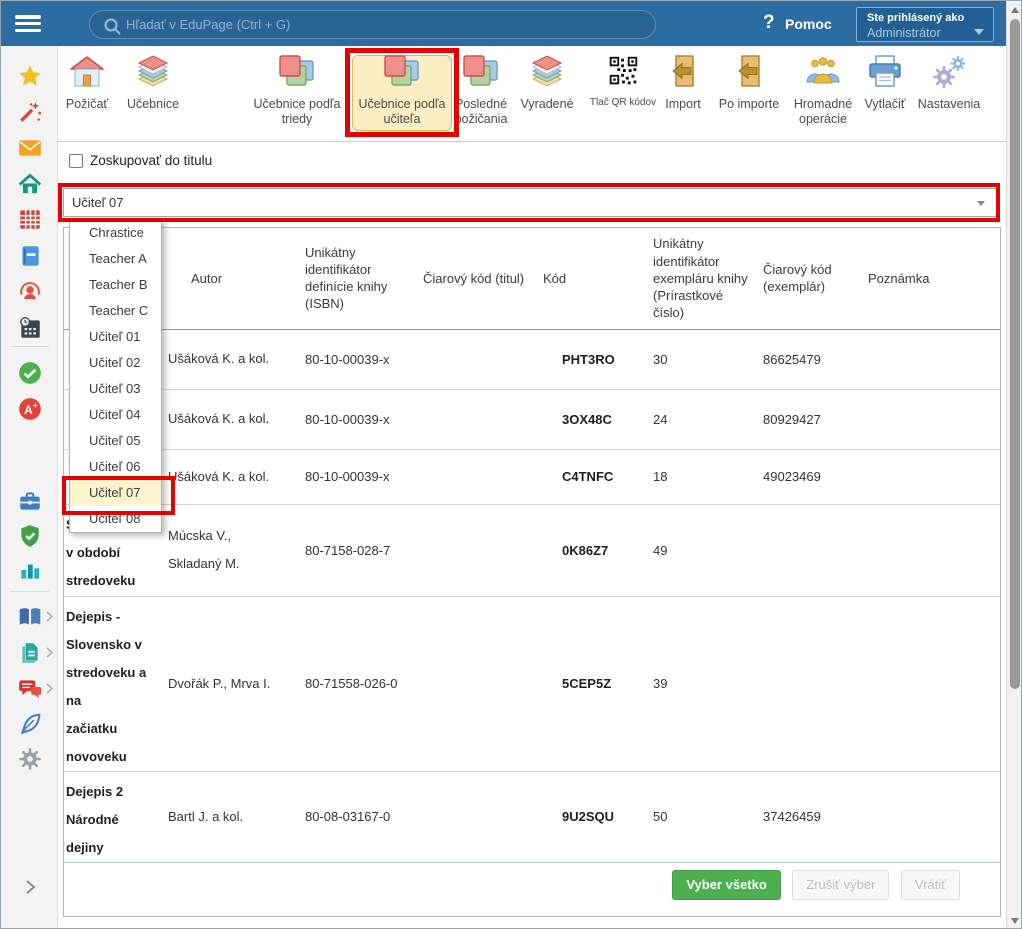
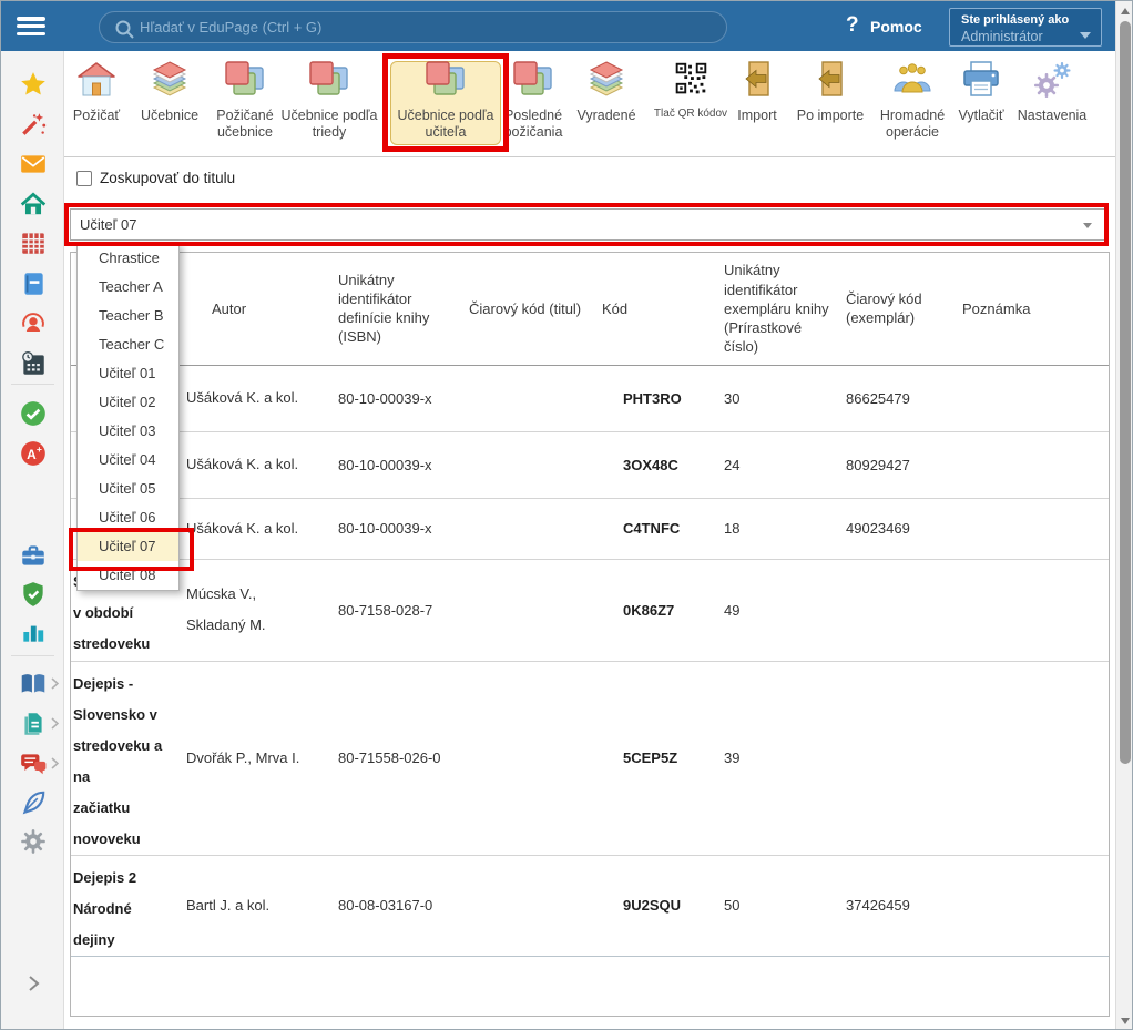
  Hľadať v EduPage (Ctrl + G)
  ?
  Pomoc
  Ste prihlásený ako
  Administrátor
  A
  +
  Požičať
  Učebnice
+ Požičané učebnice
  Učebnice podľa triedy
  Učebnice podľa učiteľa
  Posledné požičania
  Vyradené
  Tlač QR kódov
  Import
  Po importe
  Hromadné operácie
  Vytlačiť
  Nastavenia
  Zoskupovať do titulu
  Učiteľ 07
  	Autor	Unikátny identifikátor definície knihy (ISBN)	Čiarový kód (titul)	Kód	Unikátny identifikátor exempláru knihy (Prírastkové číslo)	Čiarový kód (exemplár)	Poznámka
  	Ušáková K. a kol.	80-10-00039-x		PHT3RO	30	86625479
  	Ušáková K. a kol.	80-10-00039-x		3OX48C	24	80929427
  	Ušáková K. a kol.	80-10-00039-x		C4TNFC	18	49023469
  v období stredoveku	Múcska V., Skladaný M.	80-7158-028-7		0K86Z7	49
  Dejepis - Slovensko v stredoveku a na začiatku novoveku	Dvořák P., Mrva I.	80-71558-026-0		5CEP5Z	39
  Dejepis 2 Národné dejiny	Bartl J. a kol.	80-08-03167-0		9U2SQU	50	37426459
- Vyber všetko Zrušiť výber Vrátiť
  Chrastice
  Teacher A
  Teacher B
  Teacher C
  Učiteľ 01
  Učiteľ 02
  Učiteľ 03
  Učiteľ 04
  Učiteľ 05
  Učiteľ 06
  Učiteľ 07
  Učiteľ 08
